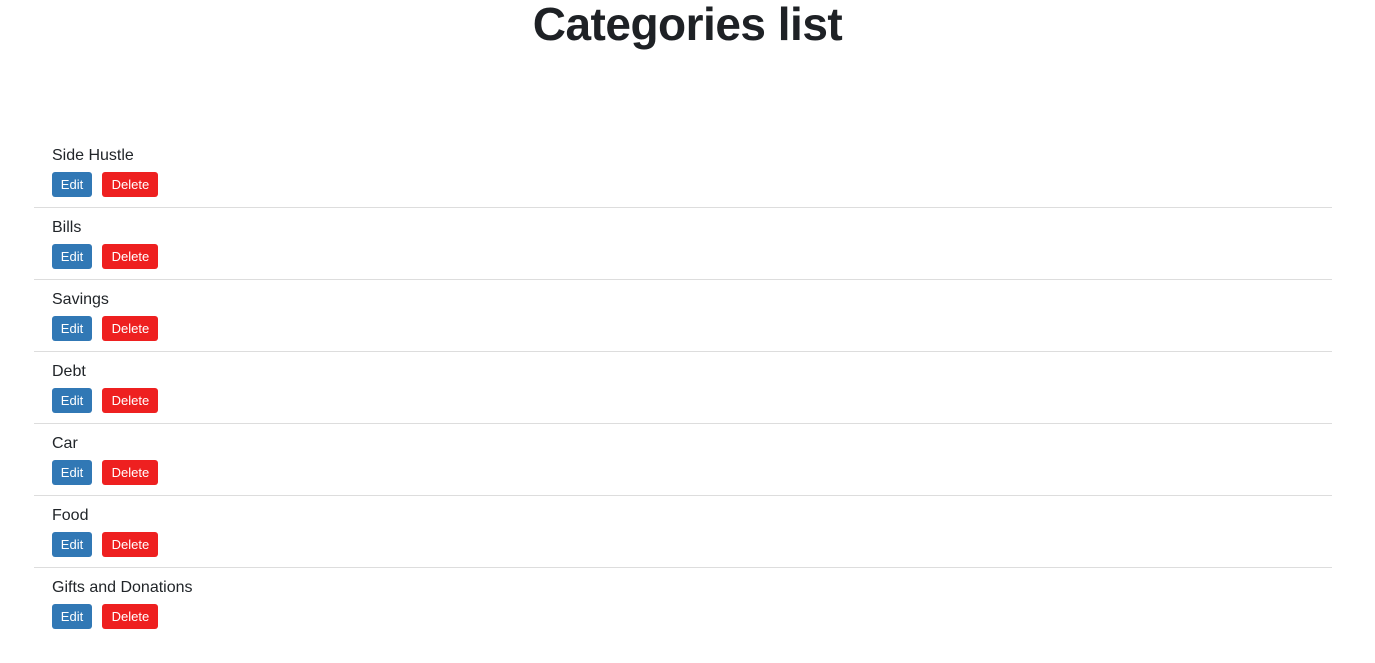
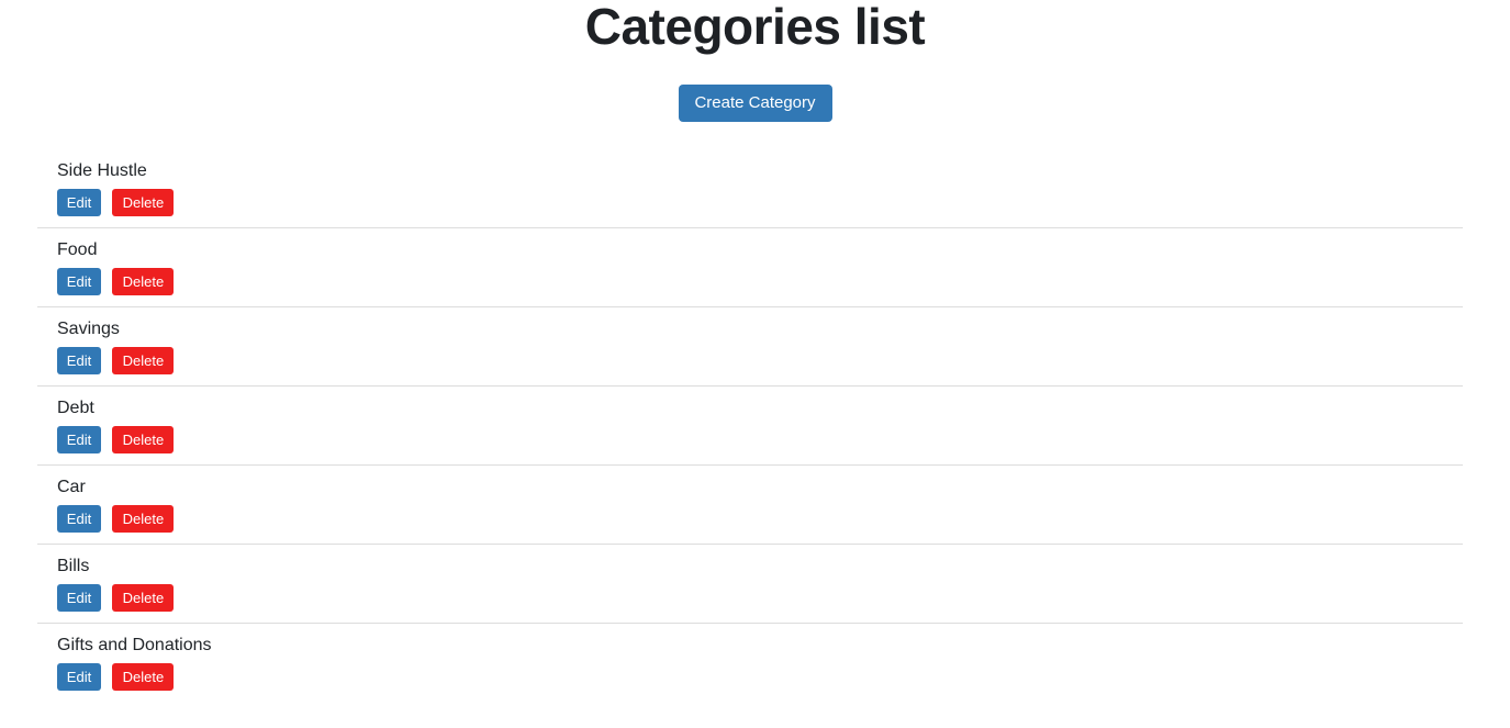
  Categories list
+ Create Category
  Side Hustle
  Edit Delete
- Bills
+ Food
  Edit Delete
  Savings
  Edit Delete
  Debt
  Edit Delete
  Car
  Edit Delete
- Food
+ Bills
  Edit Delete
  Gifts and Donations
  Edit Delete
